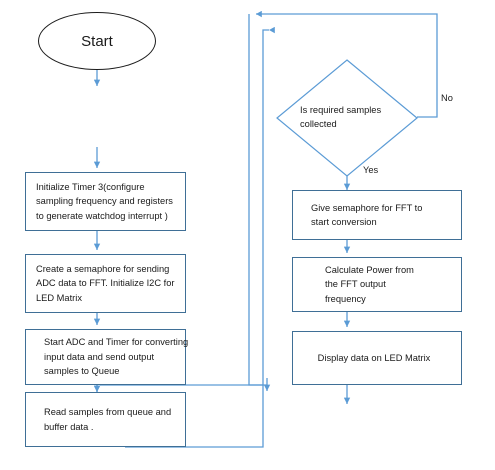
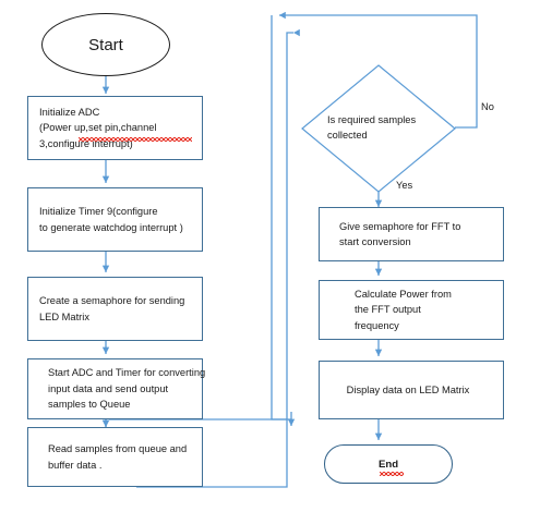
  Start
+ Initialize ADC
+ (Power up,set pin,channel
+ 3,configure interrupt)
- Initialize Timer 3(configure
+ Initialize Timer 9(configure
- sampling frequency and registers
  to generate watchdog interrupt )
  Create a semaphore for sending
- ADC data to FFT. Initialize I2C for
  LED Matrix
  Start ADC and Timer for converting
  input data and send output
  samples to Queue
  Read samples from queue and
  buffer data .
  Is required samples
  collected
  No
  Yes
  Give semaphore for FFT to
  start conversion
  Calculate Power from
  the FFT output
  frequency
  Display data on LED Matrix
+ End
